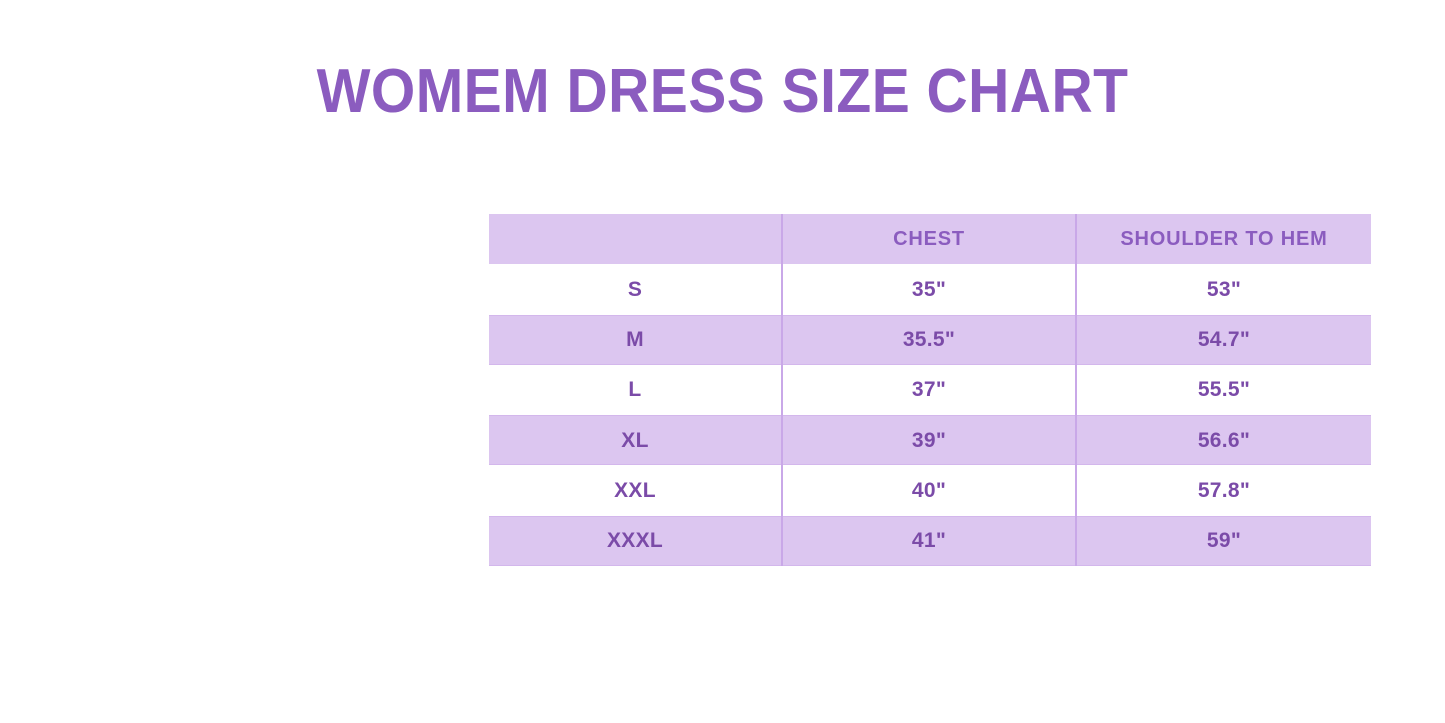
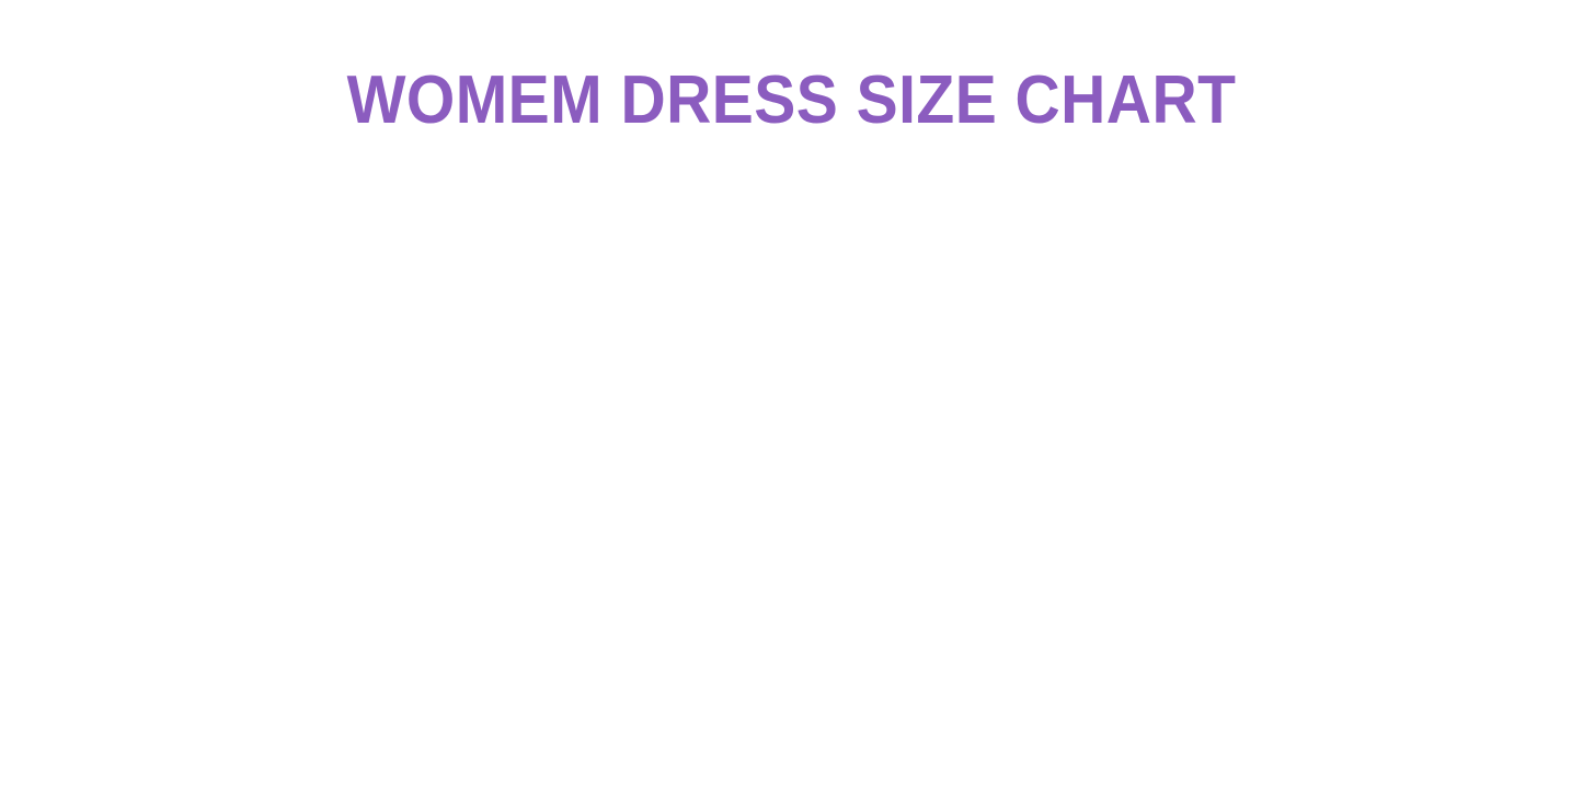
  WOMEM DRESS SIZE CHART
- 	CHEST	SHOULDER TO HEM
- S	35"	53"
- M	35.5"	54.7"
- L	37"	55.5"
- XL	39"	56.6"
- XXL	40"	57.8"
- XXXL	41"	59"
